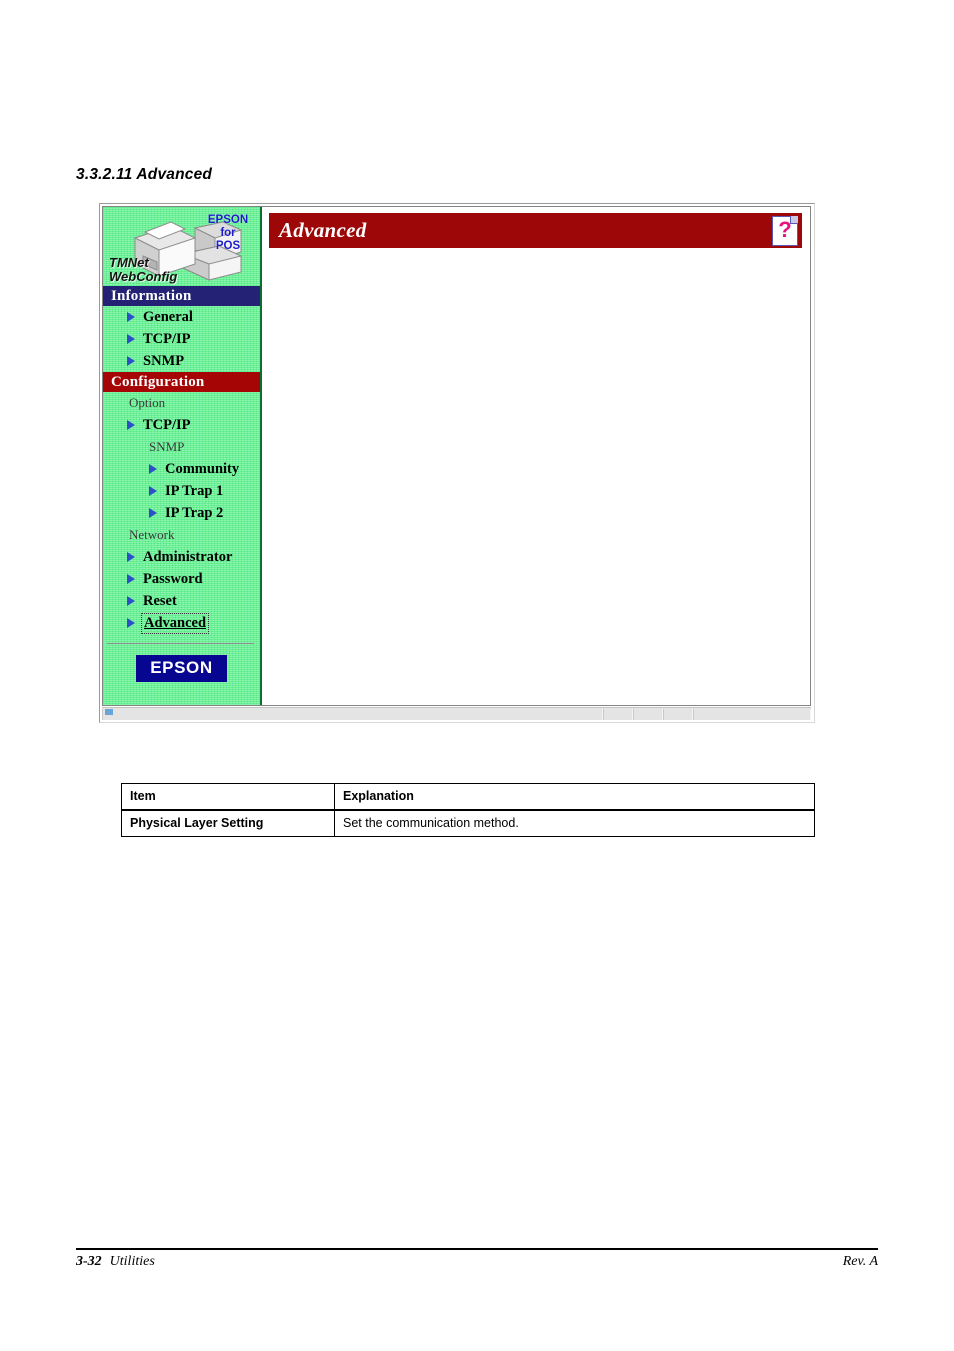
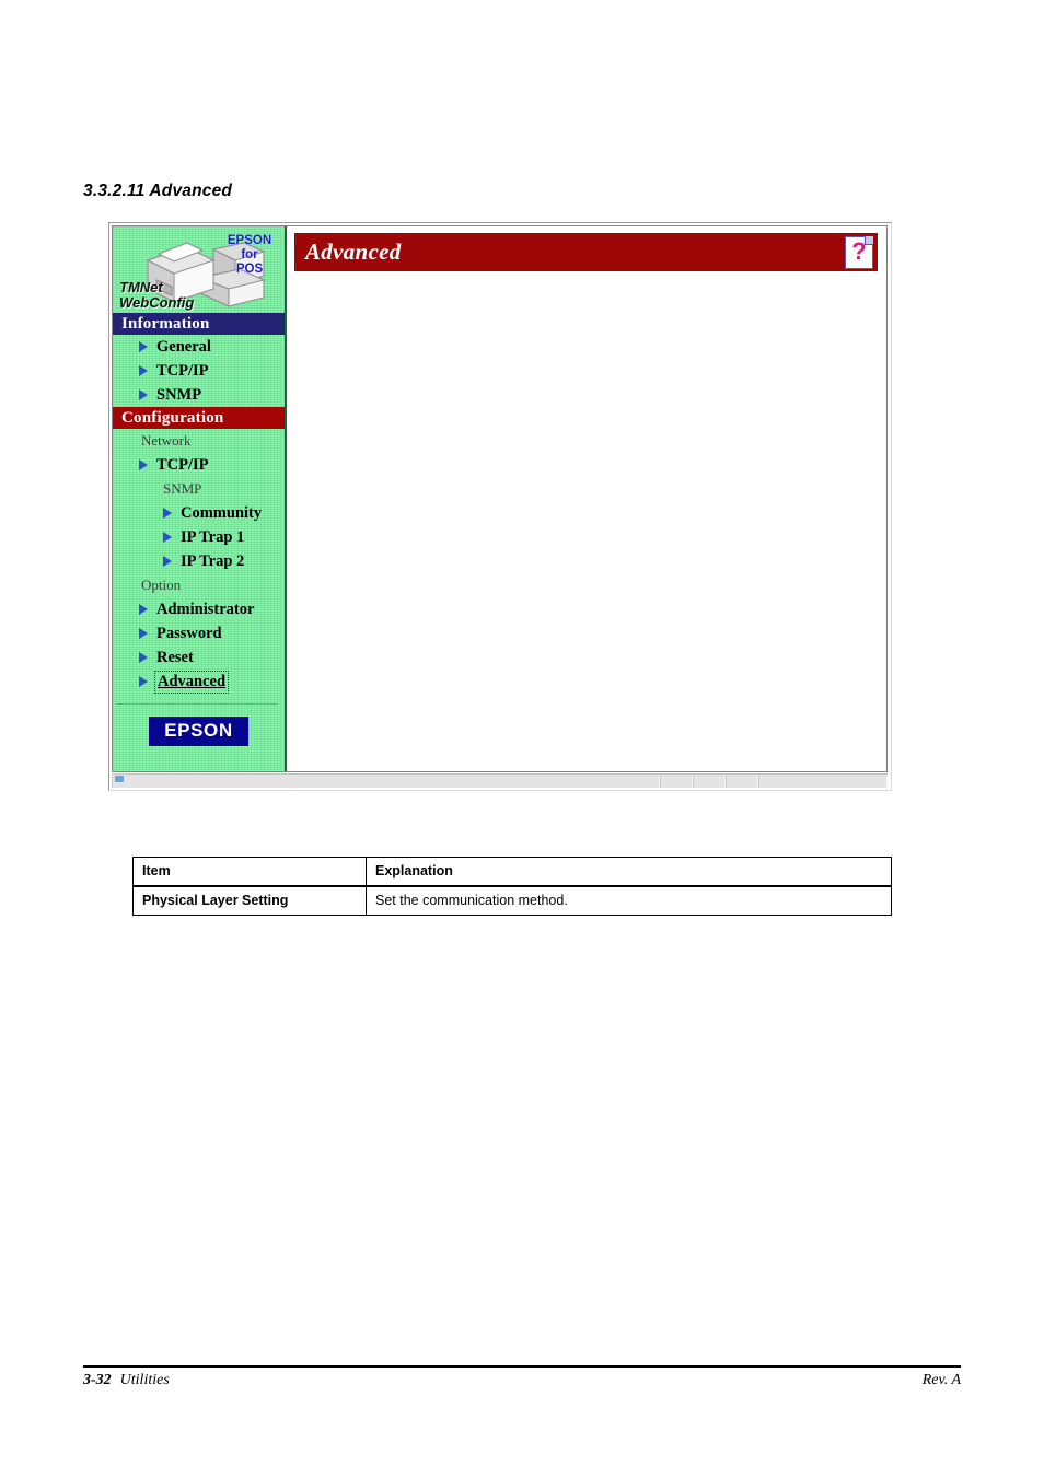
  3.3.2.11 Advanced
  EPSON
  for
  POS
  TMNet
  WebConfig
  Information
  General
  TCP/IP
  SNMP
  Configuration
- Option
+ Network
  TCP/IP
  SNMP
  Community
  IP Trap 1
  IP Trap 2
- Network
+ Option
  Administrator
  Password
  Reset
  Advanced
  EPSON
  Advanced
  ?
  Item	Explanation
  Physical Layer Setting	Set the communication method.
  3-32
  Utilities
  Rev. A
